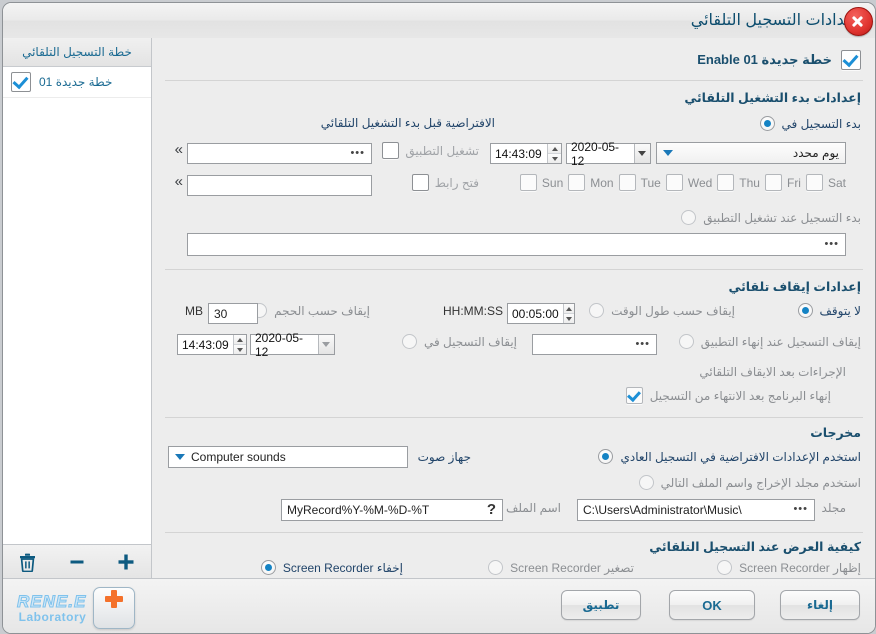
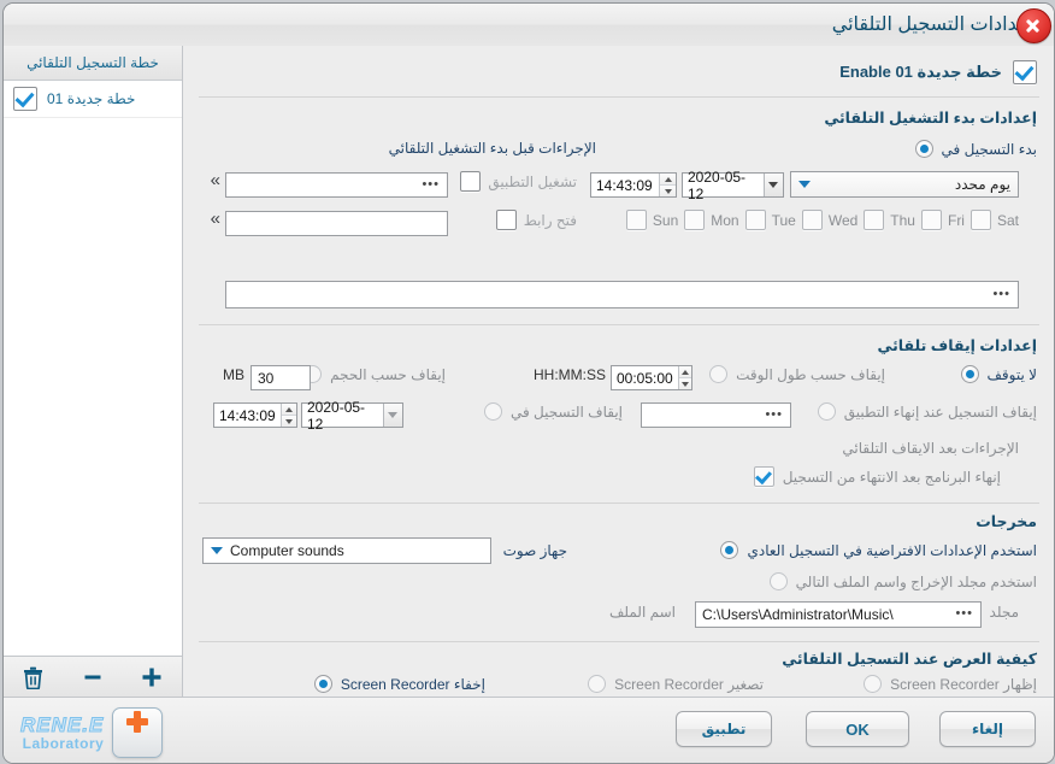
  دادات التسجيل التلقائي
  خطة التسجيل التلقائي
  خطة جديدة 01
  خطة جديدة Enable 01
  إعدادات بدء التشغيل التلقائي
  بدء التسجيل في
- الافتراضية قبل بدء التشغيل التلقائي
+ الإجراءات قبل بدء التشغيل التلقائي
  يوم محدد
  2020-05-12
  14:43:09
  تشغيل التطبيق
  •••
  »
  Sun
  Mon
  Tue
  Wed
  Thu
  Fri
  Sat
  فتح رابط
  »
- بدء التسجيل عند تشغيل التطبيق
  •••
  إعدادات إيقاف تلقائي
  لا يتوقف
  إيقاف حسب طول الوقت
  00:05:00
  HH:MM:SS
  إيقاف حسب الحجم
  30
  MB
  إيقاف التسجيل عند إنهاء التطبيق
  •••
  إيقاف التسجيل في
  2020-05-12
  14:43:09
  الإجراءات بعد الايقاف التلقائي
  إنهاء البرنامج بعد الانتهاء من التسجيل
  مخرجات
  استخدم الإعدادات الافتراضية في التسجيل العادي
  جهاز صوت
  Computer sounds
  استخدم مجلد الإخراج واسم الملف التالي
  مجلد
  C:\Users\Administrator\Music\
  •••
  اسم الملف
- MyRecord%Y-%M-%D-%T
- ?
  كيفية العرض عند التسجيل التلقائي
  إظهار Screen Recorder
  تصغير Screen Recorder
  إخفاء Screen Recorder
  RENE.E
  Laboratory
  تطبيق
  OK
  إلغاء
